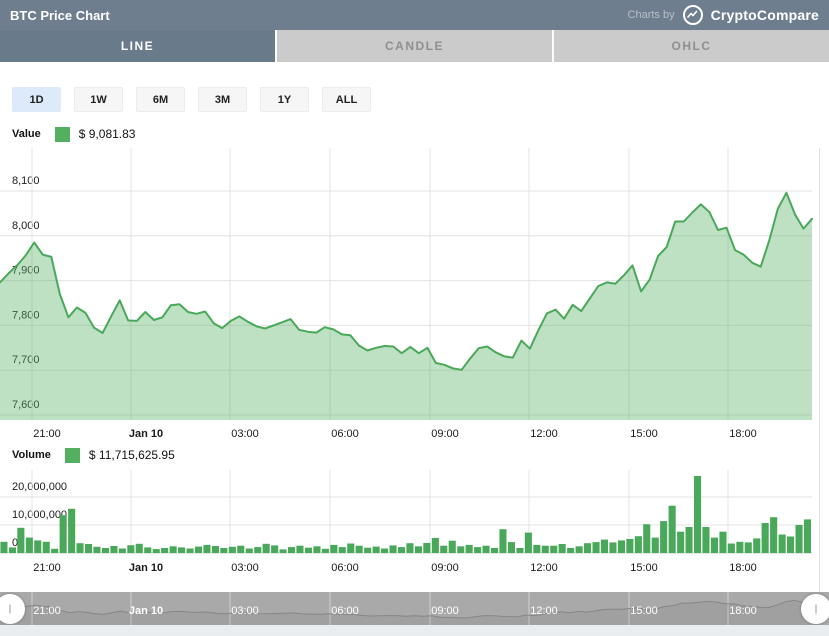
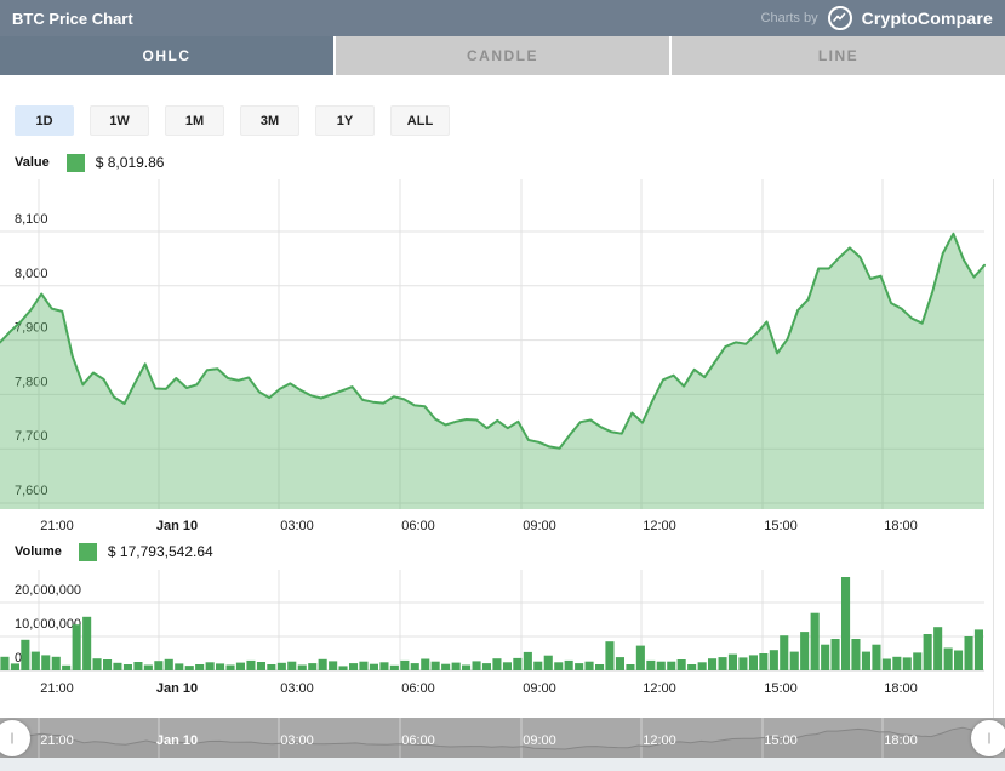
  BTC Price Chart
  Charts by
  CryptoCompare
- LINE
+ OHLC
  CANDLE
- OHLC
+ LINE
  1D
  1W
- 6M
+ 1M
  3M
  1Y
  ALL
  Value
- $ 9,081.83
+ $ 8,019.86
  7,600
  7,700
  7,800
  7,900
  8,000
  8,100
  21:00
  Jan 10
  03:00
  06:00
  09:00
  12:00
  15:00
  18:00
  Volume
- $ 11,715,625.95
+ $ 17,793,542.64
  0
  10,000,000
  20,000,000
  21:00
  Jan 10
  03:00
  06:00
  09:00
  12:00
  15:00
  18:00
  21:00
  Jan 10
  03:00
  06:00
  09:00
  12:00
  15:00
  18:00
